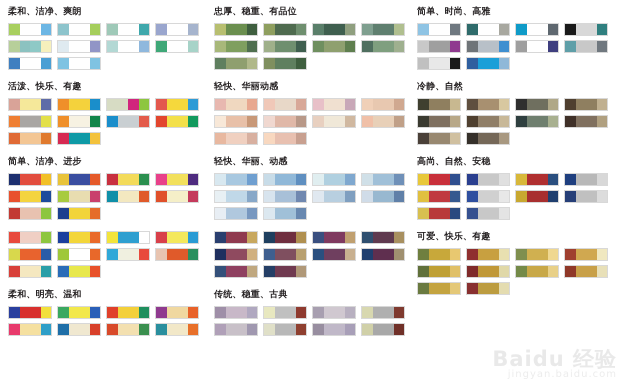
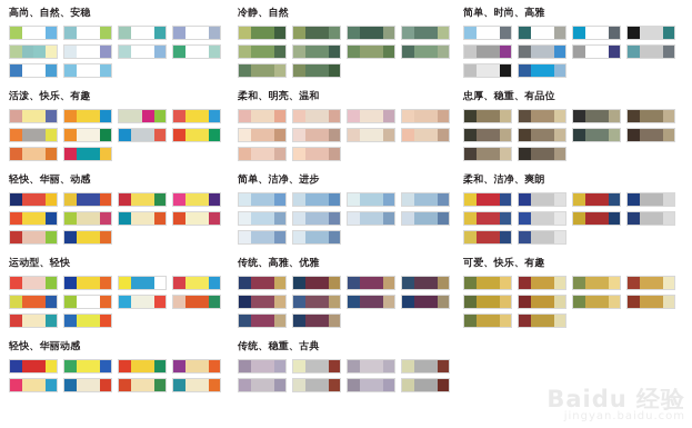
- 柔和、洁净、爽朗
+ 高尚、自然、安稳
  活泼、快乐、有趣
- 简单、洁净、进步
+ 轻快、华丽、动感
+ 运动型、轻快
- 柔和、明亮、温和
+ 轻快、华丽动感
- 忠厚、稳重、有品位
+ 冷静、自然
- 轻快、华丽动感
+ 柔和、明亮、温和
- 轻快、华丽、动感
+ 简单、洁净、进步
+ 传统、高雅、优雅
  传统、稳重、古典
  简单、时尚、高雅
- 冷静、自然
+ 忠厚、稳重、有品位
- 高尚、自然、安稳
+ 柔和、洁净、爽朗
  可爱、快乐、有趣
